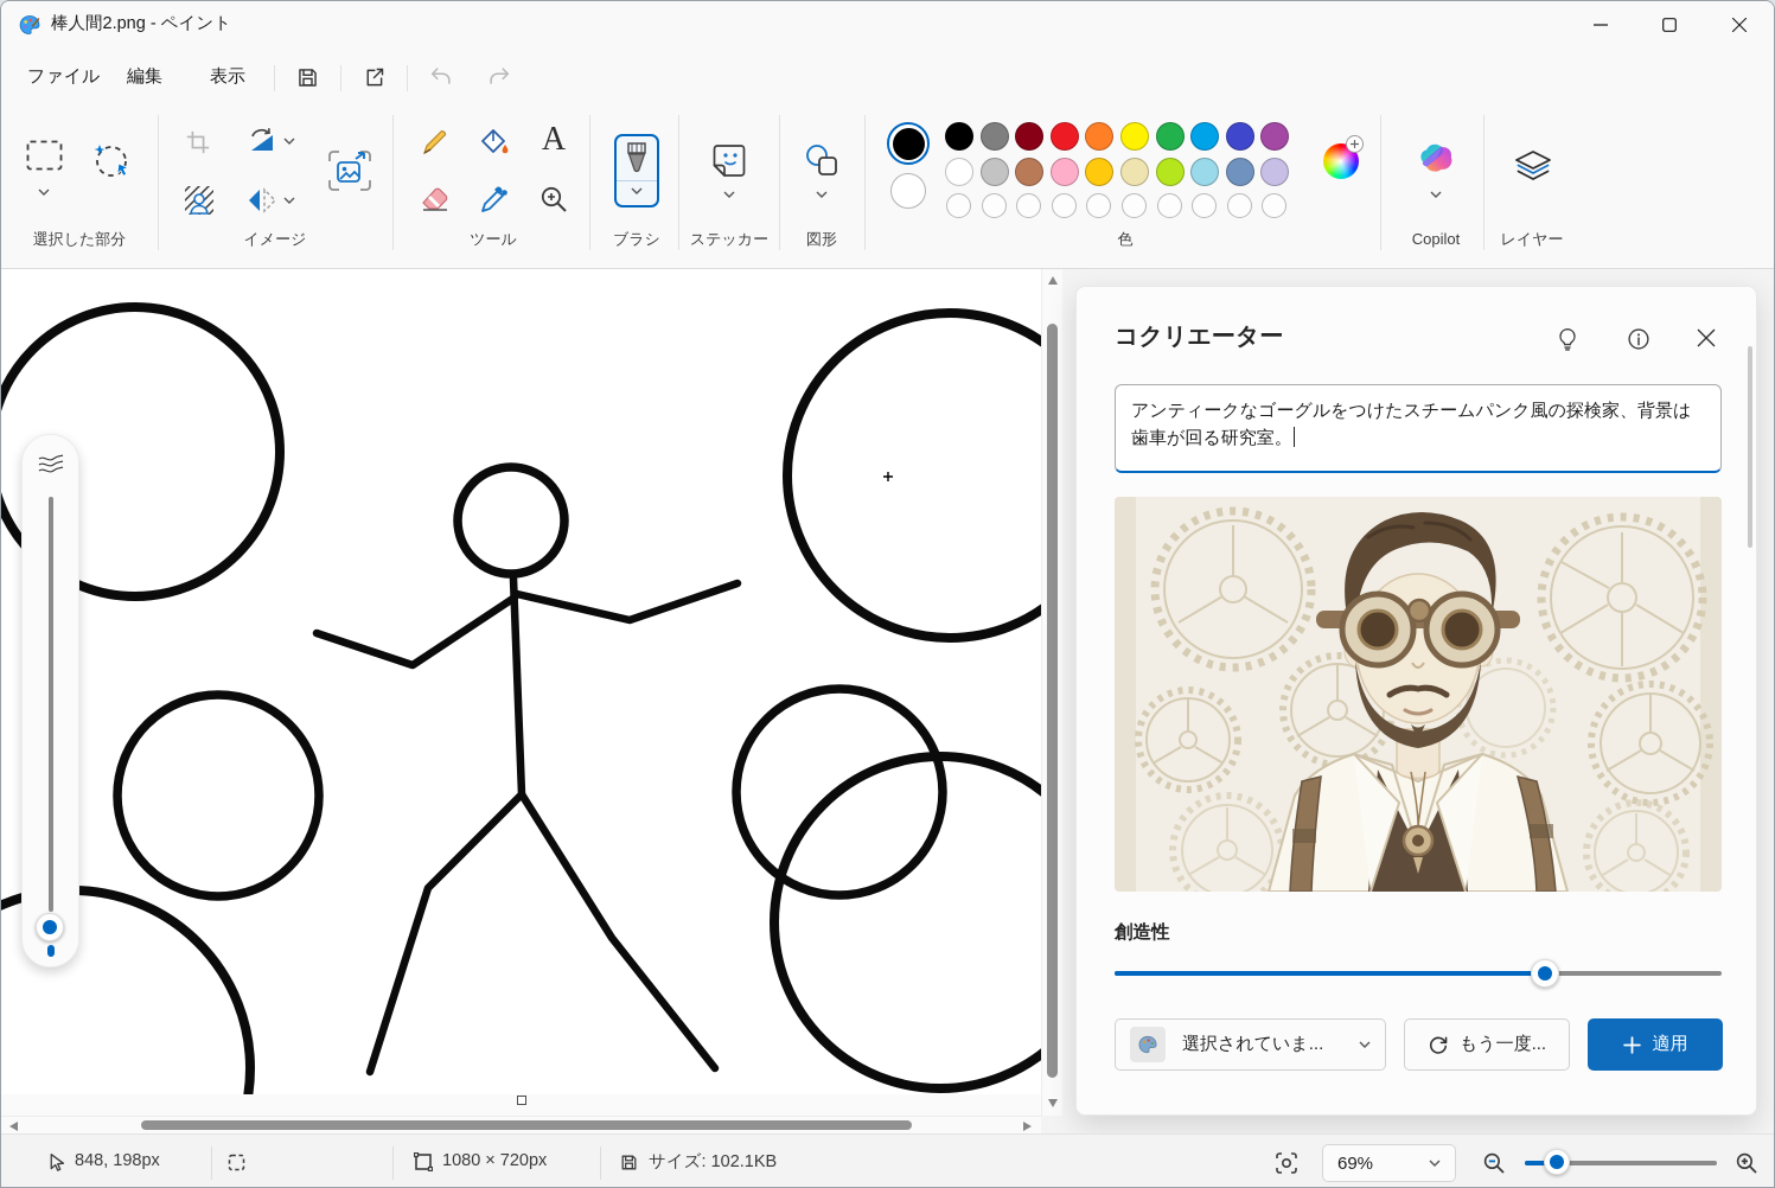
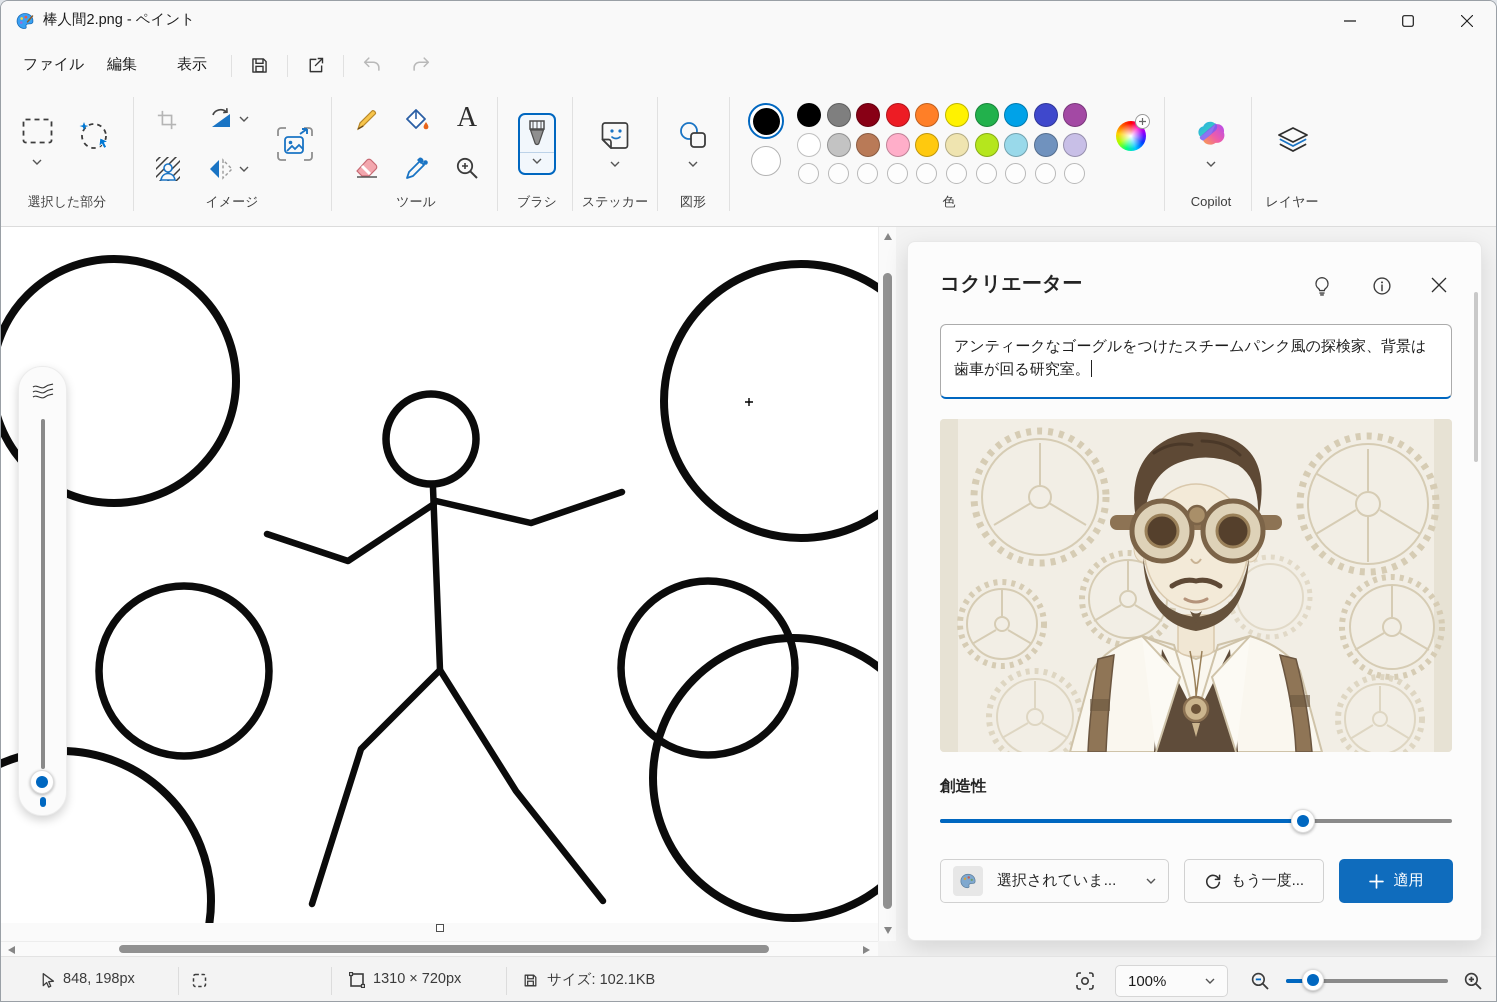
  棒人間2.png - ペイント
  ファイル
  編集
  表示
  選択した部分
  イメージ
  A
  ツール
  ブラシ
  ステッカー
  図形
  色
  Copilot
  レイヤー
  コクリエーター
  アンティークなゴーグルをつけたスチームパンク風の探検家、背景は歯車が回る研究室。
  創造性
  選択されていま...
  もう一度...
  適用
  848, 198px
- 1080 × 720px
+ 1310 × 720px
  サイズ: 102.1KB
- 69%
+ 100%
